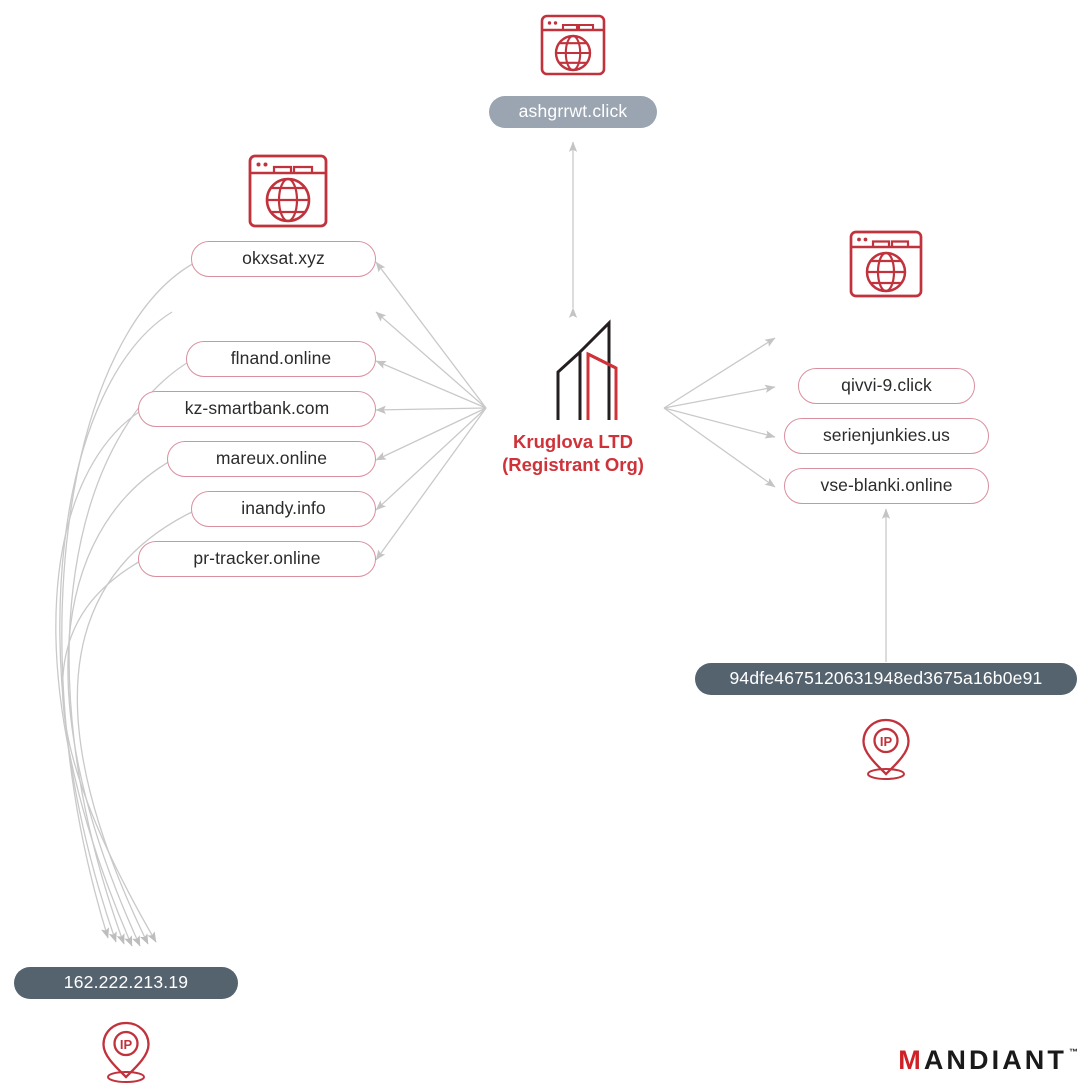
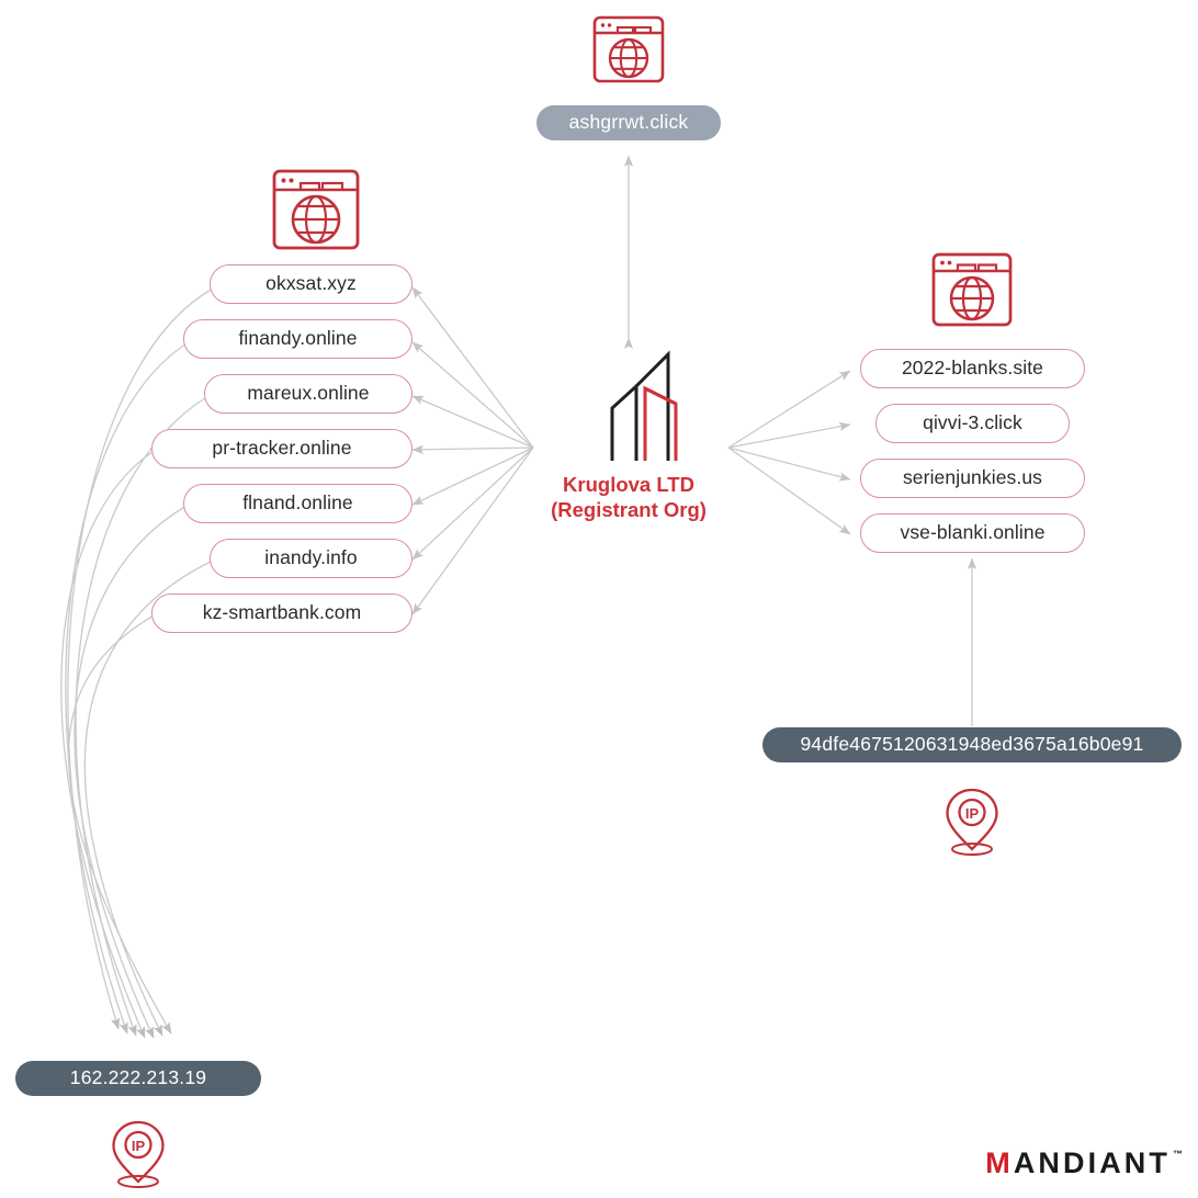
  ashgrrwt.click
  okxsat.xyz
+ finandy.online
- flnand.online
+ mareux.online
- kz-smartbank.com
+ pr-tracker.online
- mareux.online
+ flnand.online
  inandy.info
- pr-tracker.online
+ kz-smartbank.com
  Kruglova LTD
  (Registrant Org)
+ 2022-blanks.site
- qivvi-9.click
+ qivvi-3.click
  serienjunkies.us
  vse-blanki.online
  94dfe4675120631948ed3675a16b0e91
  IP
  162.222.213.19
  IP
  M
  ANDIANT
  ™
